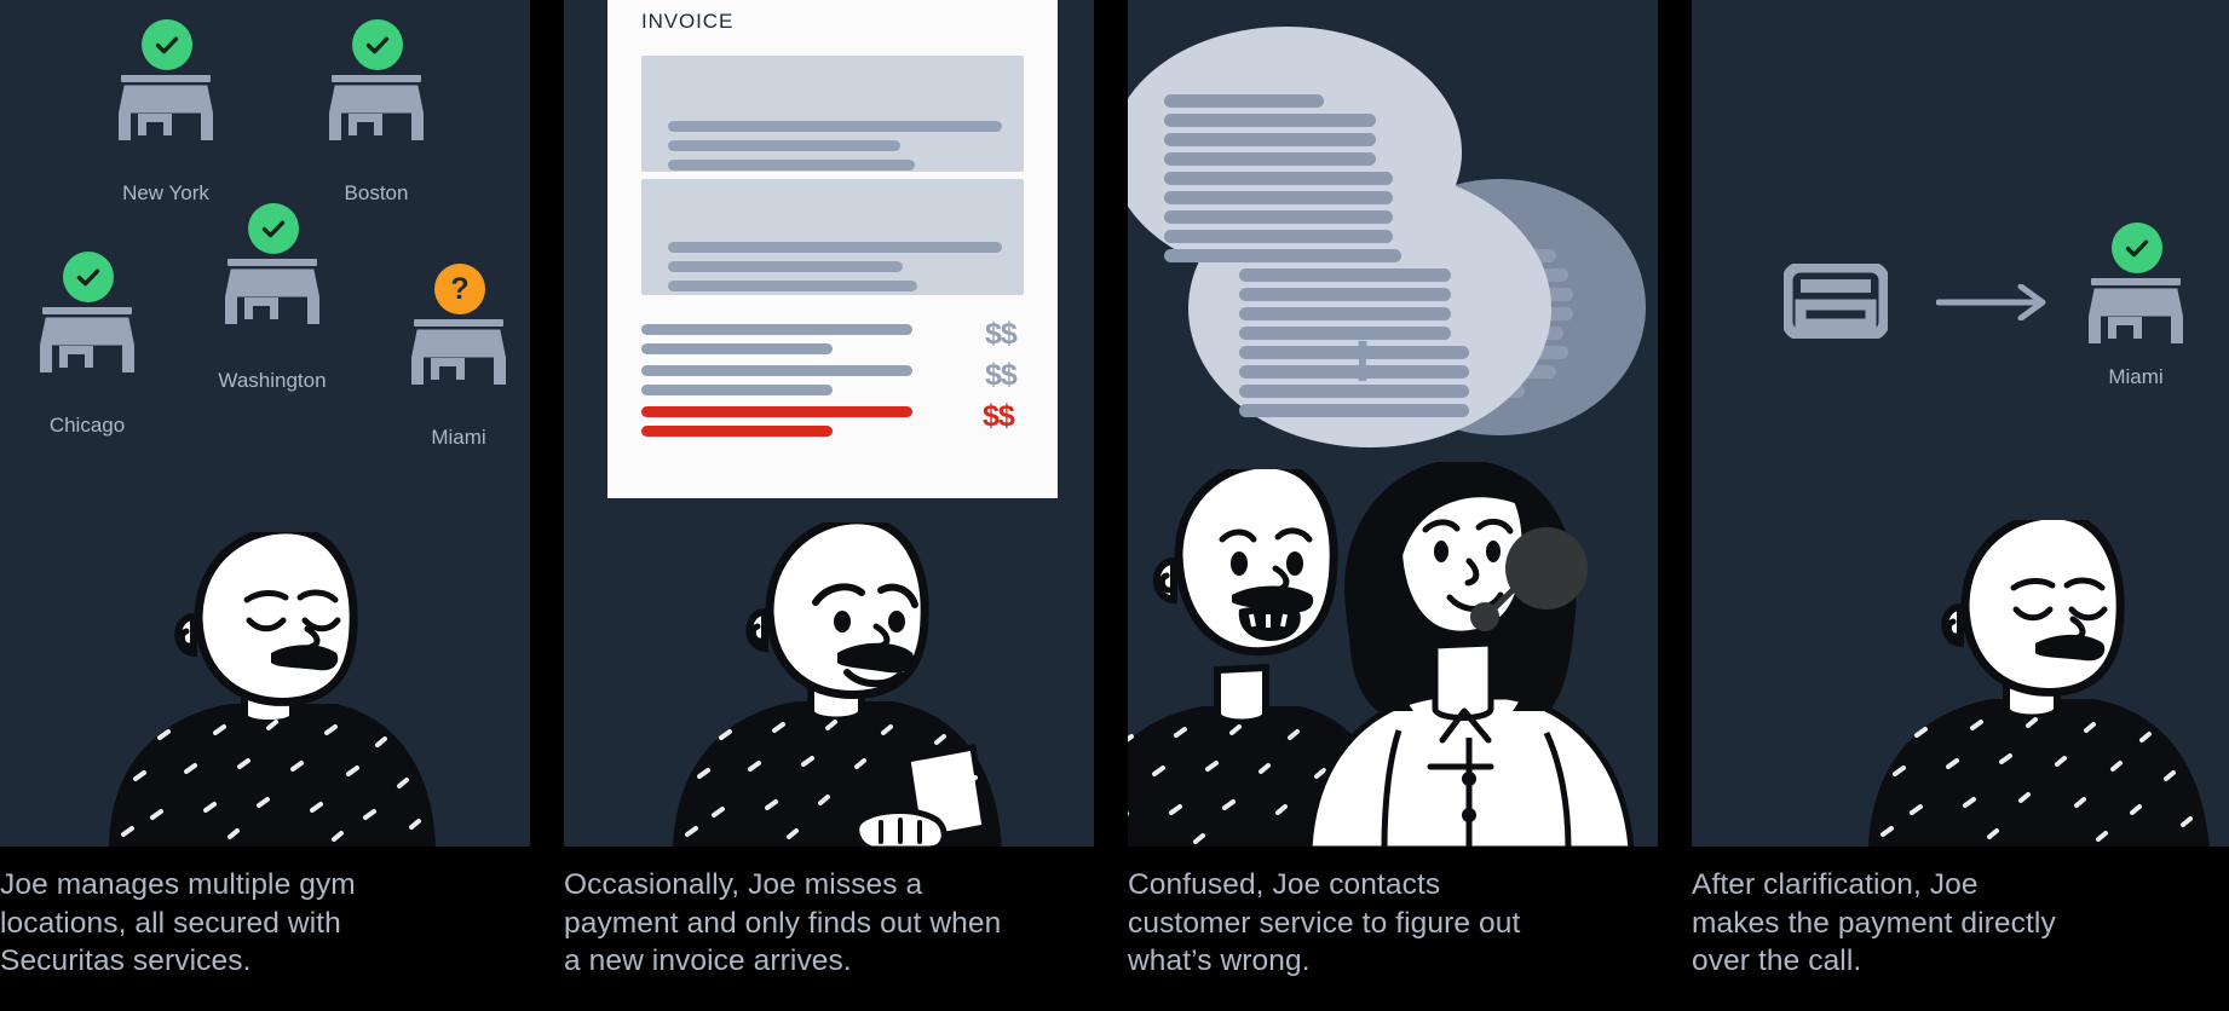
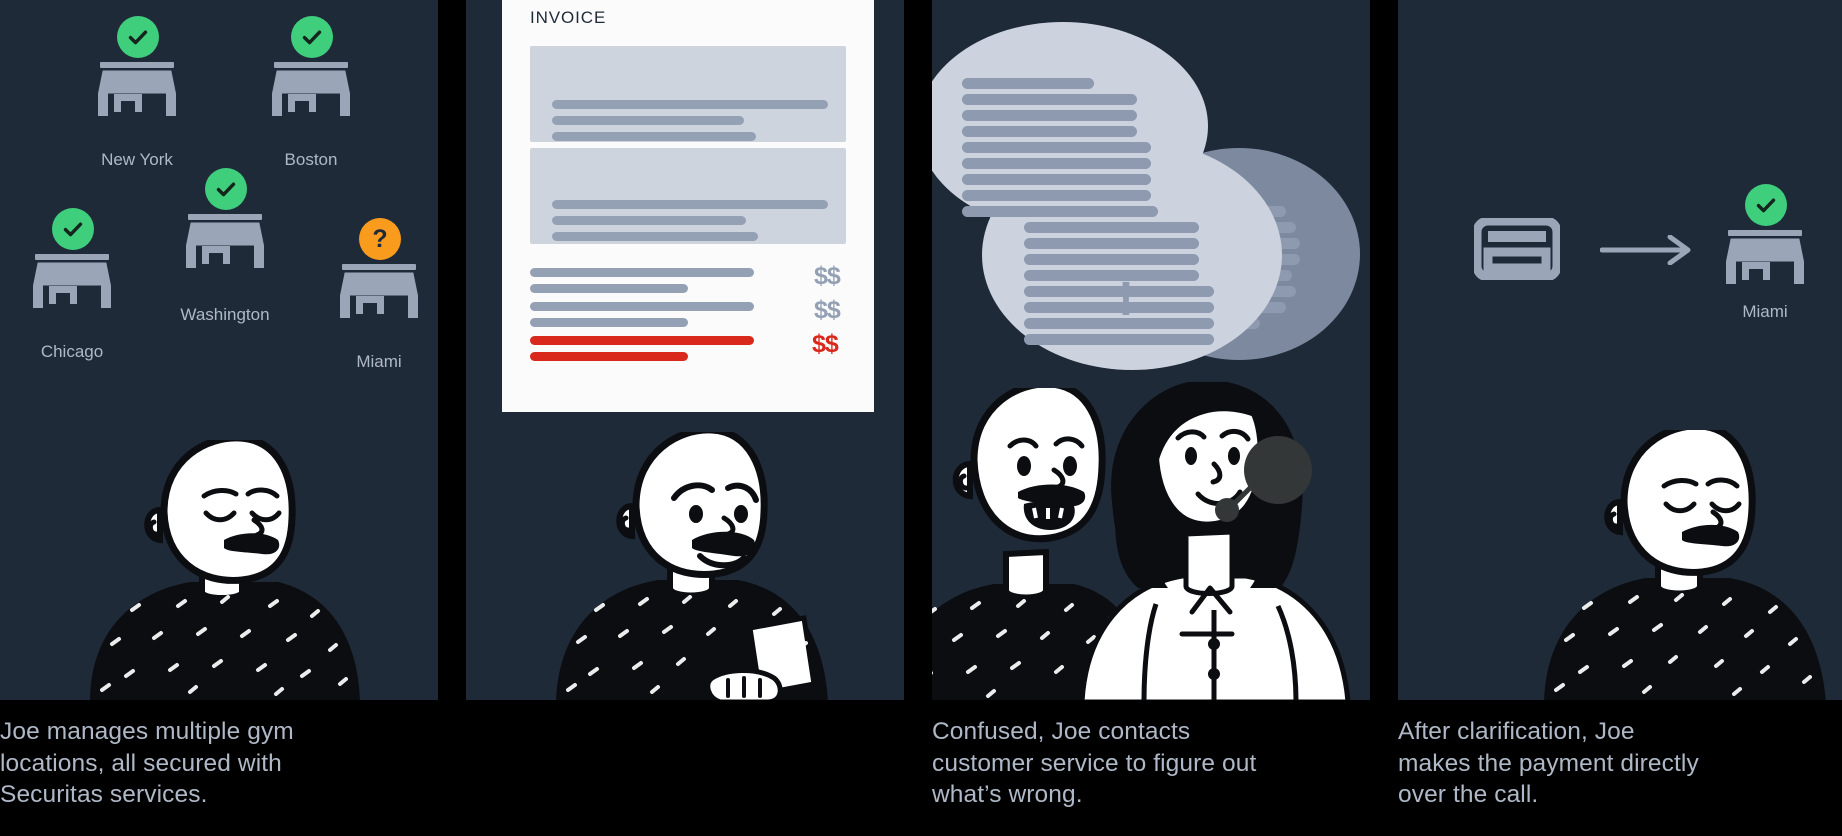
  New York
  Boston
  Chicago
  Washington
  ?
  Miami
  INVOICE
  $$
  $$
  $$
  !
  Miami
  Joe manages multiple gym
  locations, all secured with
  Securitas services.
- Occasionally, Joe misses a
- payment and only finds out when
- a new invoice arrives.
  Confused, Joe contacts
  customer service to figure out
  what’s wrong.
  After clarification, Joe
  makes the payment directly
  over the call.
